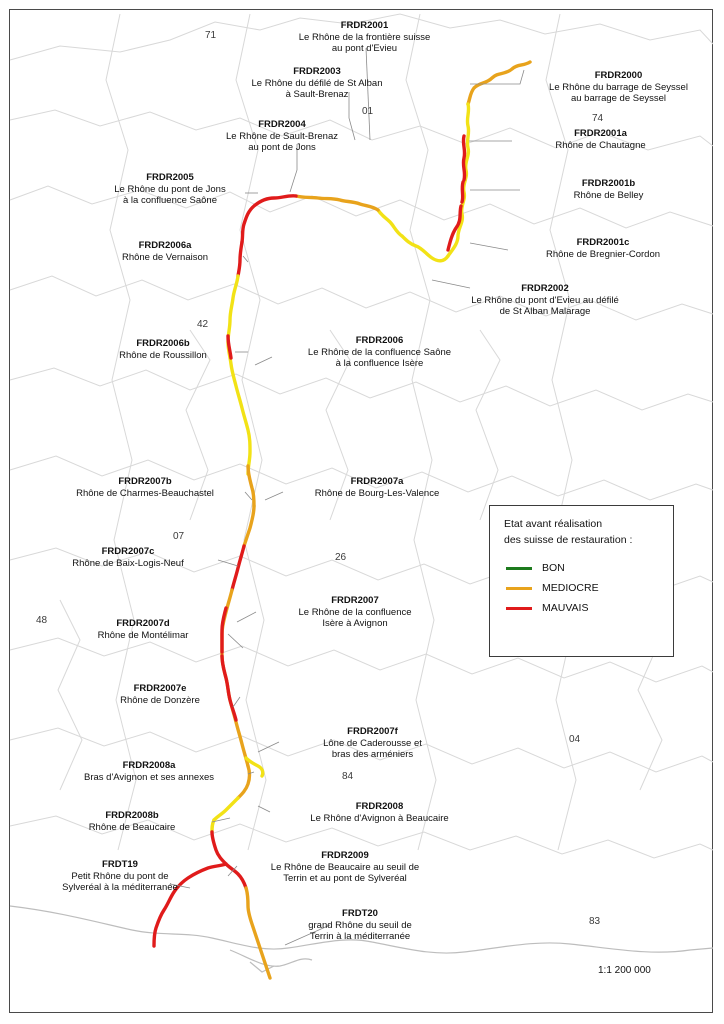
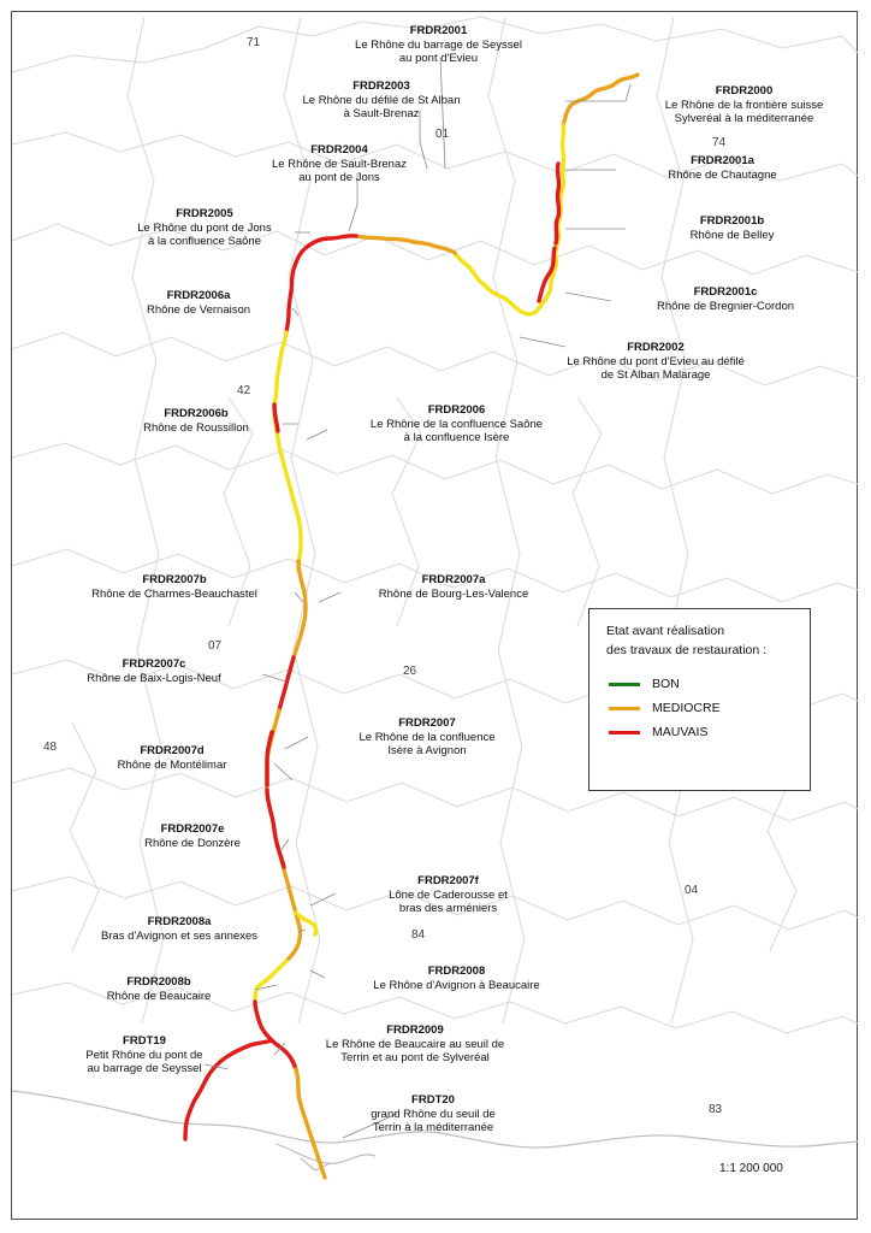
  FRDR2001
- Le Rhône de la frontière suisse
+ Le Rhône du barrage de Seyssel
  au pont d'Evieu
  FRDR2000
- Le Rhône du barrage de Seyssel
+ Le Rhône de la frontière suisse
- au barrage de Seyssel
+ Sylveréal à la méditerranée
  FRDR2003
  Le Rhône du défilé de St Alban
  à Sault-Brenaz
  FRDR2001a
  Rhône de Chautagne
  FRDR2004
  Le Rhône de Sault-Brenaz
  au pont de Jons
  FRDR2001b
  Rhône de Belley
  FRDR2005
  Le Rhône du pont de Jons
  à la confluence Saône
  FRDR2001c
  Rhône de Bregnier-Cordon
  FRDR2006a
  Rhône de Vernaison
  FRDR2002
  Le Rhône du pont d'Evieu au défilé
  de St Alban Malarage
  FRDR2006b
  Rhône de Roussillon
  FRDR2006
  Le Rhône de la confluence Saône
  à la confluence Isère
  FRDR2007b
  Rhône de Charmes-Beauchastel
  FRDR2007a
  Rhône de Bourg-Les-Valence
  FRDR2007c
  Rhône de Baix-Logis-Neuf
  FRDR2007
  Le Rhône de la confluence
  Isère à Avignon
  FRDR2007d
  Rhône de Montélimar
  FRDR2007e
  Rhône de Donzère
  FRDR2007f
  Lône de Caderousse et
  bras des arméniers
  FRDR2008a
  Bras d'Avignon et ses annexes
  FRDR2008
  Le Rhône d'Avignon à Beaucaire
  FRDR2008b
  Rhône de Beaucaire
  FRDR2009
  Le Rhône de Beaucaire au seuil de
  Terrin et au pont de Sylveréal
  FRDT19
  Petit Rhône du pont de
- Sylveréal à la méditerranée
+ au barrage de Seyssel
  FRDT20
  grand Rhône du seuil de
  Terrin à la méditerranée
  71
  01
  74
  42
  07
  26
  48
  84
  04
  83
  Etat avant réalisation
- des suisse de restauration :
+ des travaux de restauration :
  BON
  MEDIOCRE
  MAUVAIS
  1:1 200 000
